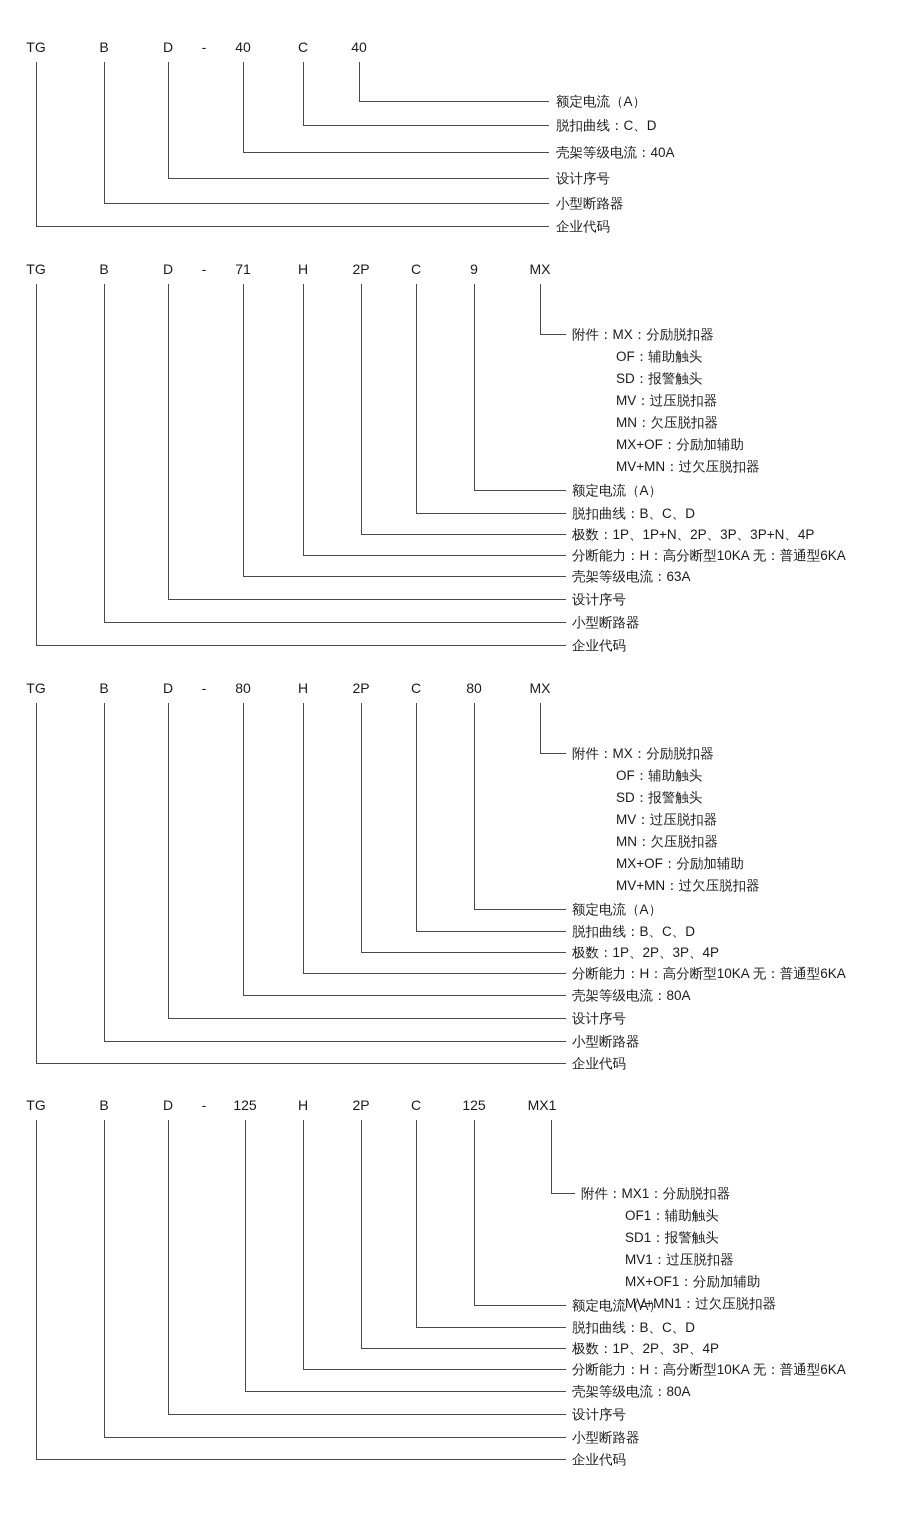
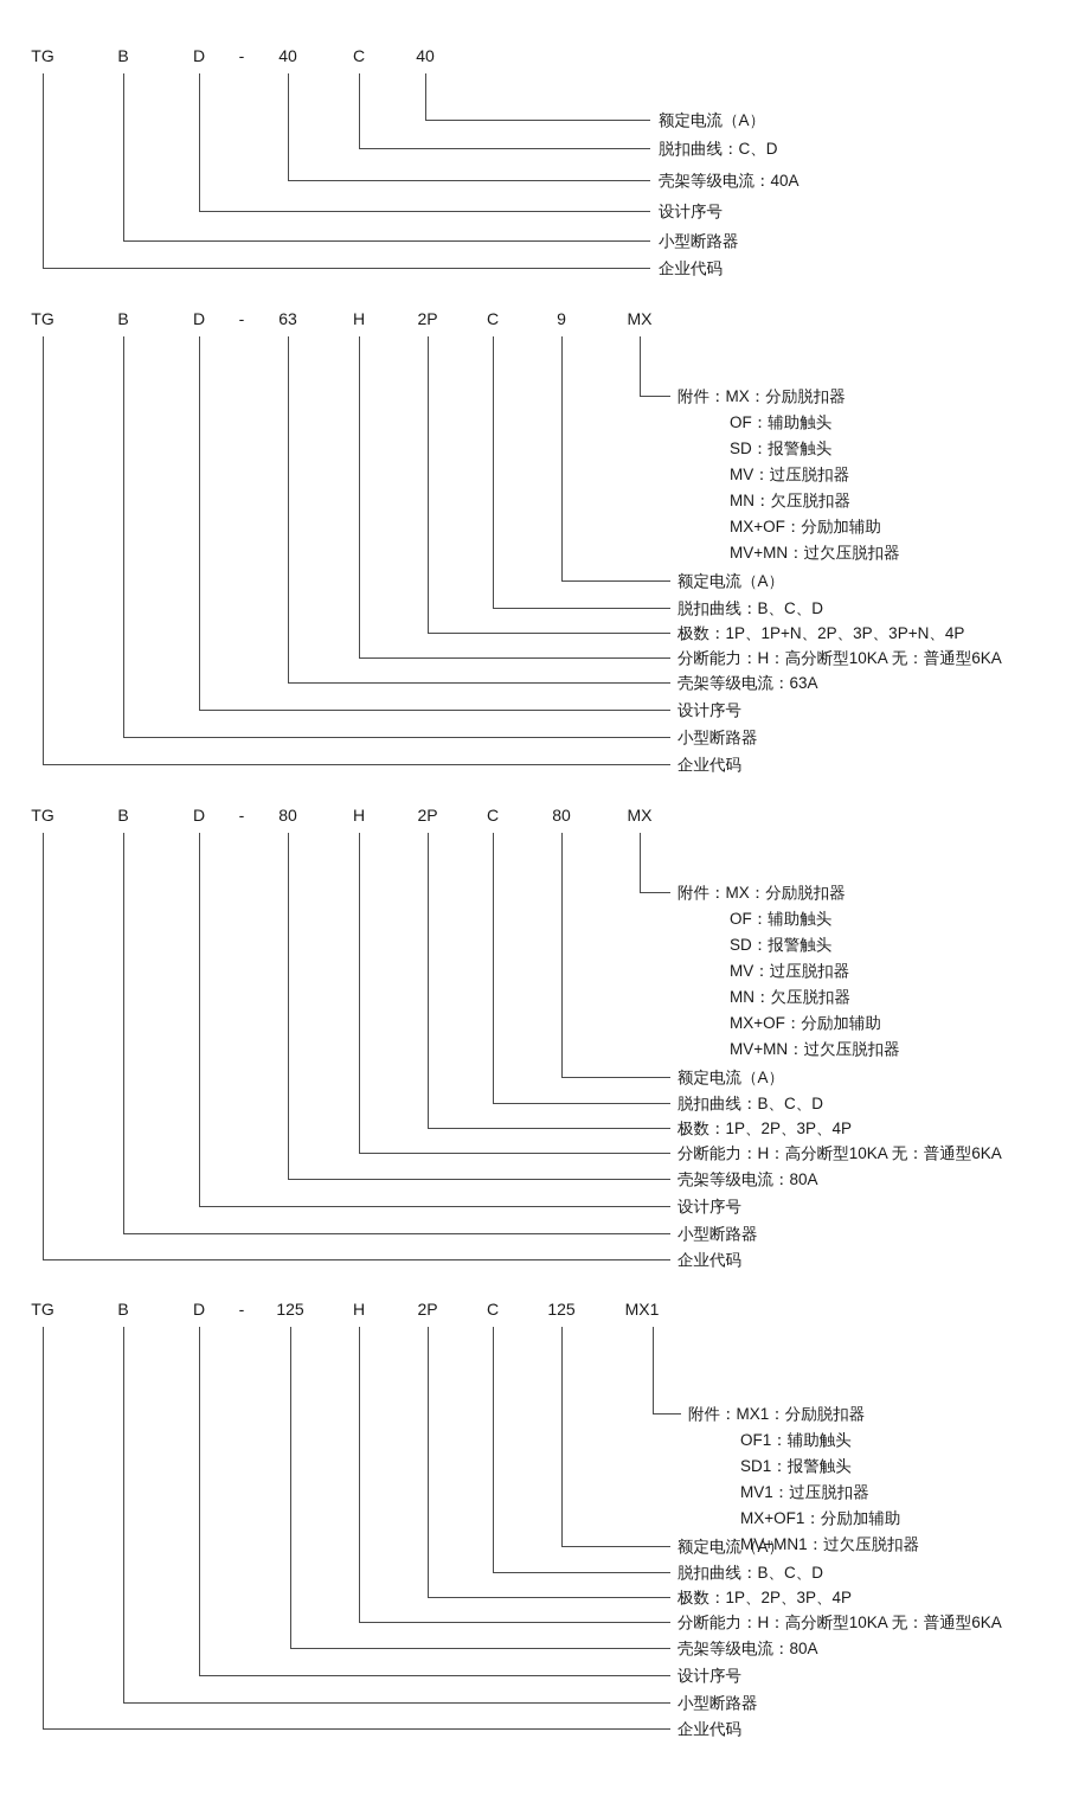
  TG
  B
  D
  -
  40
  C
  40
  额定电流（A）
  脱扣曲线：C、D
  壳架等级电流：40A
  设计序号
  小型断路器
  企业代码
  TG
  B
  D
  -
- 71
+ 63
  H
  2P
  C
  9
  MX
  附件：MX：分励脱扣器
  OF：辅助触头
  SD：报警触头
  MV：过压脱扣器
  MN：欠压脱扣器
  MX+OF：分励加辅助
  MV+MN：过欠压脱扣器
  额定电流（A）
  脱扣曲线：B、C、D
  极数：1P、1P+N、2P、3P、3P+N、4P
  分断能力：H：高分断型10KA 无：普通型6KA
  壳架等级电流：63A
  设计序号
  小型断路器
  企业代码
  TG
  B
  D
  -
  80
  H
  2P
  C
  80
  MX
  附件：MX：分励脱扣器
  OF：辅助触头
  SD：报警触头
  MV：过压脱扣器
  MN：欠压脱扣器
  MX+OF：分励加辅助
  MV+MN：过欠压脱扣器
  额定电流（A）
  脱扣曲线：B、C、D
  极数：1P、2P、3P、4P
  分断能力：H：高分断型10KA 无：普通型6KA
  壳架等级电流：80A
  设计序号
  小型断路器
  企业代码
  TG
  B
  D
  -
  125
  H
  2P
  C
  125
  MX1
  附件：MX1：分励脱扣器
  OF1：辅助触头
  SD1：报警触头
  MV1：过压脱扣器
  MX+OF1：分励加辅助
  MV+MN1：过欠压脱扣器
  额定电流（A）
  脱扣曲线：B、C、D
  极数：1P、2P、3P、4P
  分断能力：H：高分断型10KA 无：普通型6KA
  壳架等级电流：80A
  设计序号
  小型断路器
  企业代码
